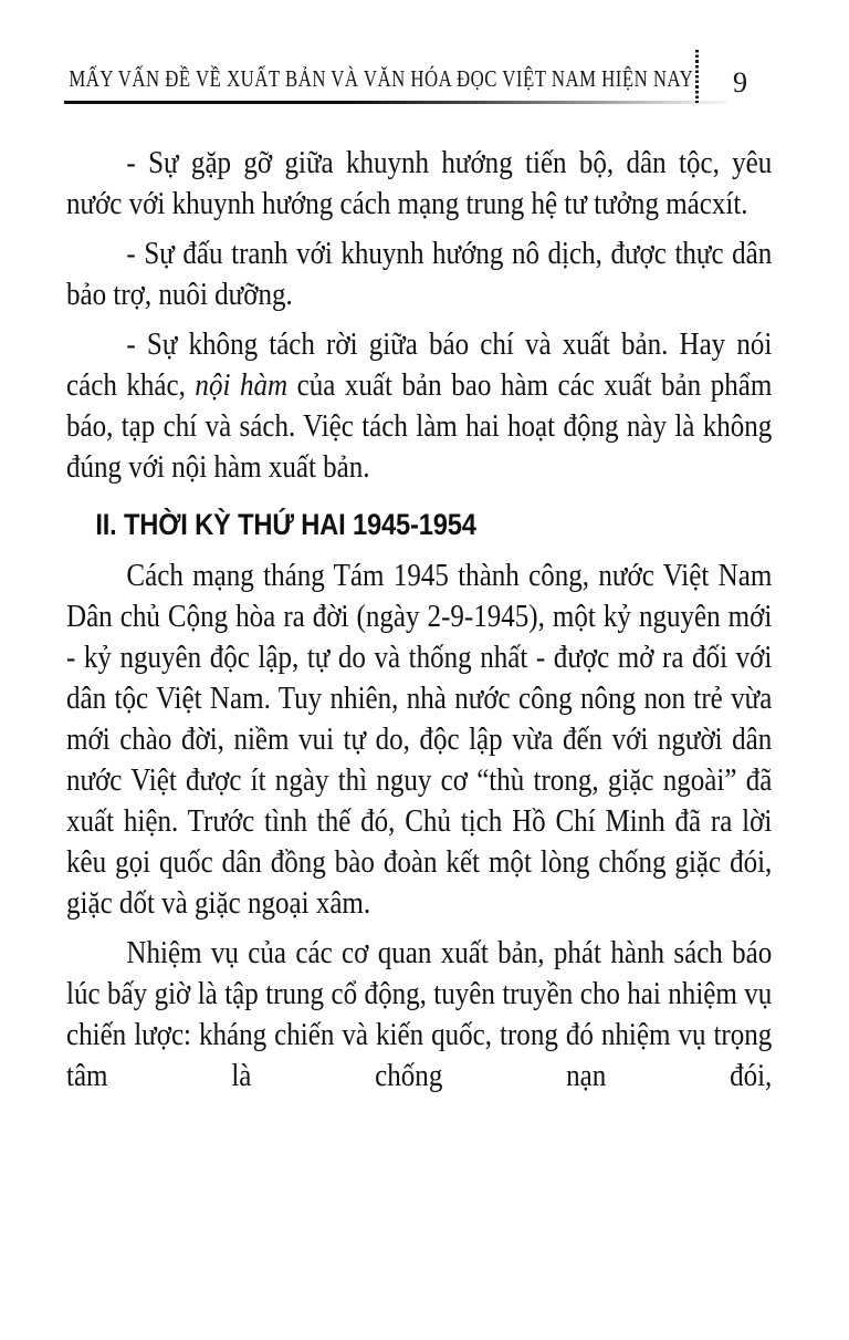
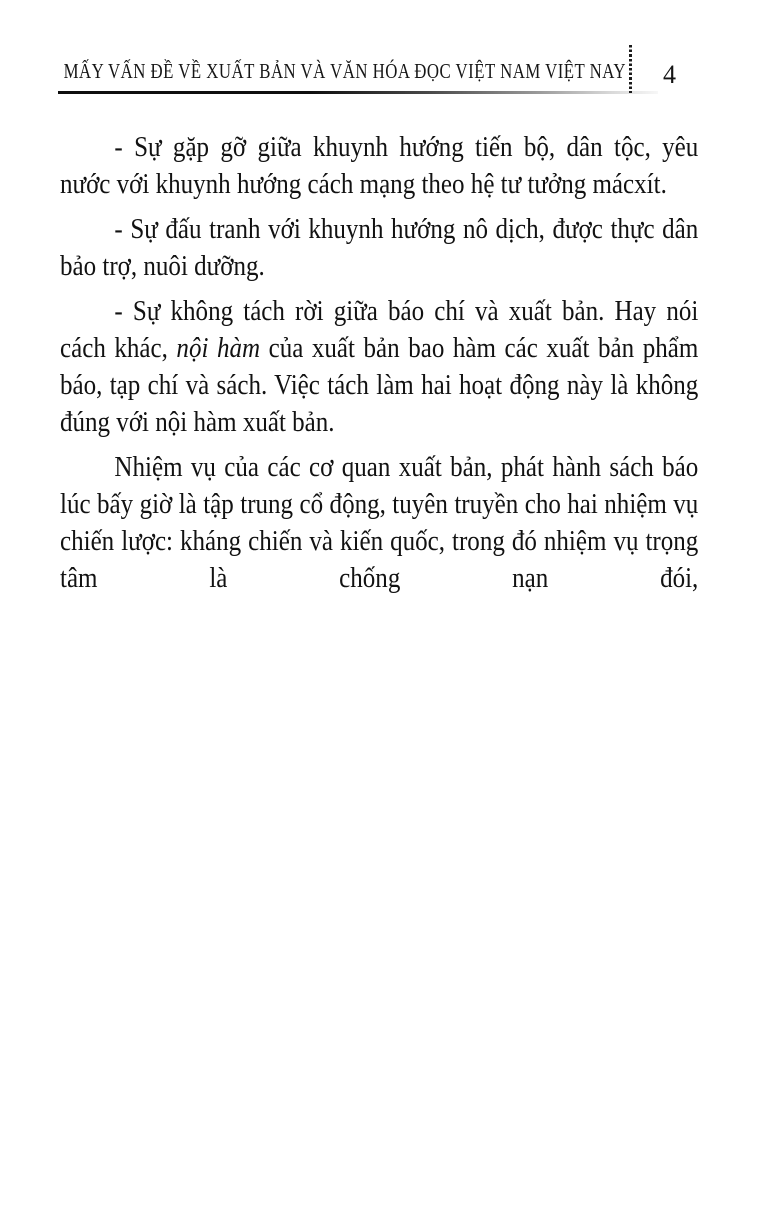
- MẤY VẤN ĐỀ VỀ XUẤT BẢN VÀ VĂN HÓA ĐỌC VIỆT NAM HIỆN NAY
+ MẤY VẤN ĐỀ VỀ XUẤT BẢN VÀ VĂN HÓA ĐỌC VIỆT NAM VIỆT NAY
- 9
+ 4
- - Sự gặp gỡ giữa khuynh hướng tiến bộ, dân tộc, yêu nước với khuynh hướng cách mạng trung hệ tư tưởng mácxít.
+ - Sự gặp gỡ giữa khuynh hướng tiến bộ, dân tộc, yêu nước với khuynh hướng cách mạng theo hệ tư tưởng mácxít.
  - Sự đấu tranh với khuynh hướng nô dịch, được thực dân bảo trợ, nuôi dưỡng.
  - Sự không tách rời giữa báo chí và xuất bản. Hay nói cách khác, nội hàm của xuất bản bao hàm các xuất bản phẩm báo, tạp chí và sách. Việc tách làm hai hoạt động này là không đúng với nội hàm xuất bản.
- II. THỜI KỲ THỨ HAI 1945-1954
- Cách mạng tháng Tám 1945 thành công, nước Việt Nam Dân chủ Cộng hòa ra đời (ngày 2-9-1945), một kỷ nguyên mới - kỷ nguyên độc lập, tự do và thống nhất - được mở ra đối với dân tộc Việt Nam. Tuy nhiên, nhà nước công nông non trẻ vừa mới chào đời, niềm vui tự do, độc lập vừa đến với người dân nước Việt được ít ngày thì nguy cơ “thù trong, giặc ngoài” đã xuất hiện. Trước tình thế đó, Chủ tịch Hồ Chí Minh đã ra lời kêu gọi quốc dân đồng bào đoàn kết một lòng chống giặc đói, giặc dốt và giặc ngoại xâm.
  Nhiệm vụ của các cơ quan xuất bản, phát hành sách báo lúc bấy giờ là tập trung cổ động, tuyên truyền cho hai nhiệm vụ chiến lược: kháng chiến và kiến quốc, trong đó nhiệm vụ trọng tâm là chống nạn đói,
